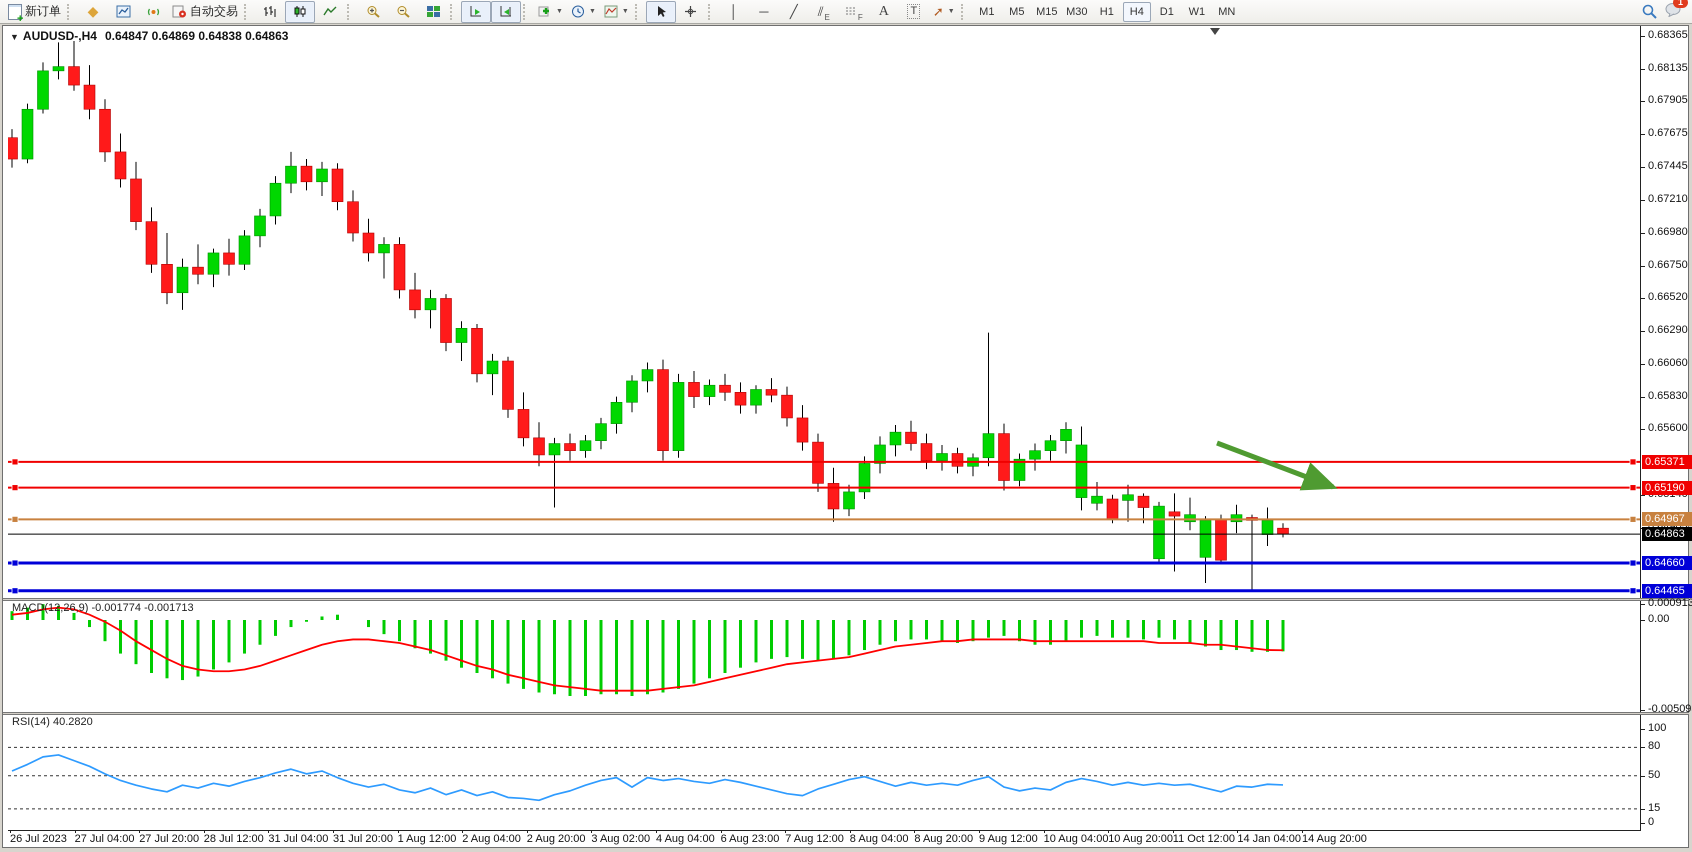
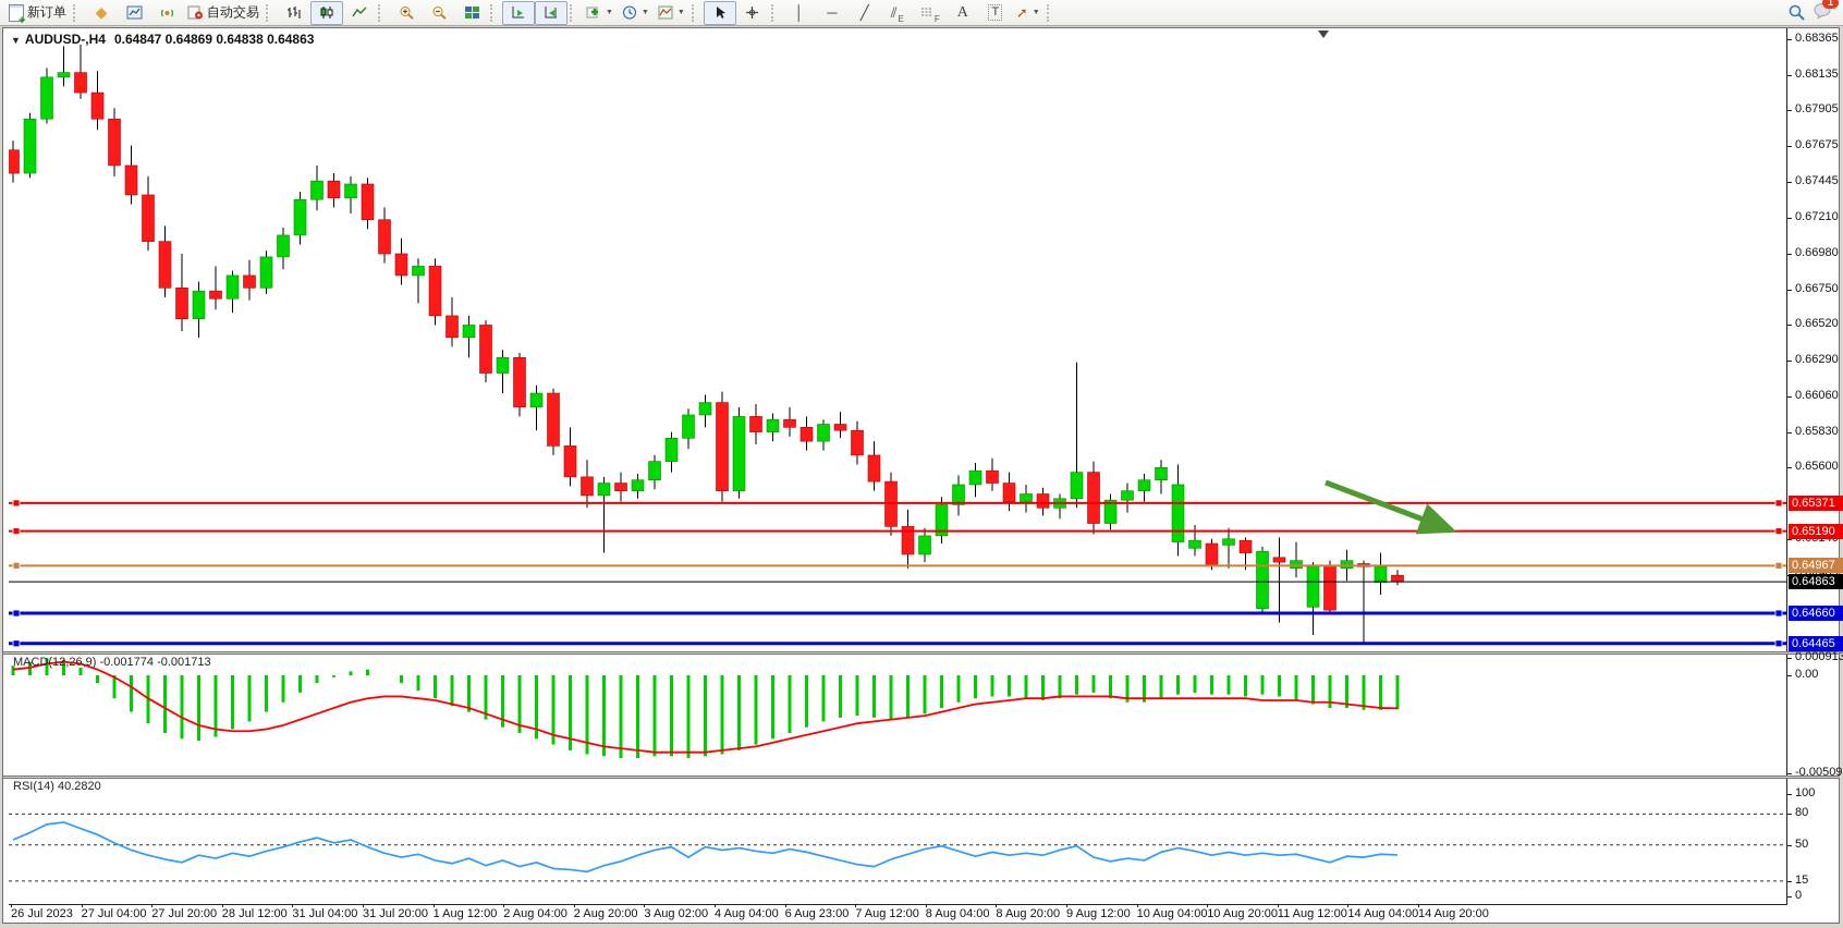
  +
  新订单
  ◆
  自动交易
  │
  ─
  ╱
  ⫽
  E
  F
  A
  T
  ➚
- M1
- M5
- M15
- M30
- H1
- H4
- D1
- W1
- MN
  1
  ▼ AUDUSD-,H4 0.64847 0.64869 0.64838 0.64863
  MACD(12,26,9) -0.001774 -0.001713
  RSI(14) 40.2820
  0.68365
  0.68135
  0.67905
  0.67675
  0.67445
  0.67210
  0.66980
  0.66750
  0.66520
  0.66290
  0.66060
  0.65830
  0.65600
  0.000913
  0.00
  -0.00509
  100
  80
  50
  15
  0
  0.65371
  0.65190
  0.64967
  0.64660
  0.64465
  0.64863
  26 Jul 2023
  27 Jul 04:00
  27 Jul 20:00
  28 Jul 12:00
  31 Jul 04:00
  31 Jul 20:00
  1 Aug 12:00
  2 Aug 04:00
  2 Aug 20:00
  3 Aug 02:00
  4 Aug 04:00
  6 Aug 23:00
  7 Aug 12:00
  8 Aug 04:00
  8 Aug 20:00
  9 Aug 12:00
  10 Aug 04:00
  10 Aug 20:00
- 11 Oct 12:00
+ 11 Aug 12:00
- 14 Jan 04:00
+ 14 Aug 04:00
  14 Aug 20:00
